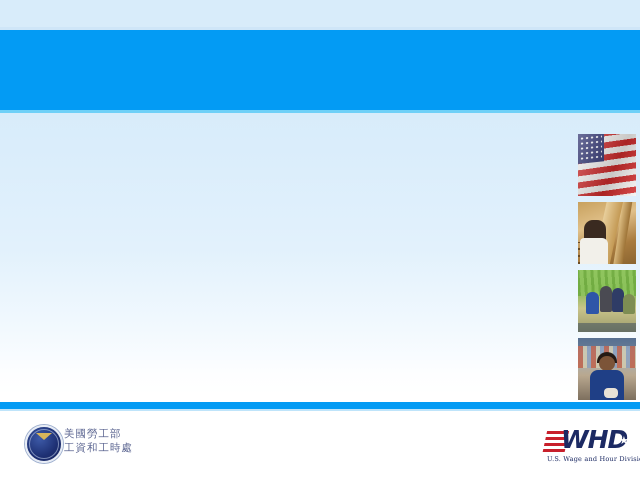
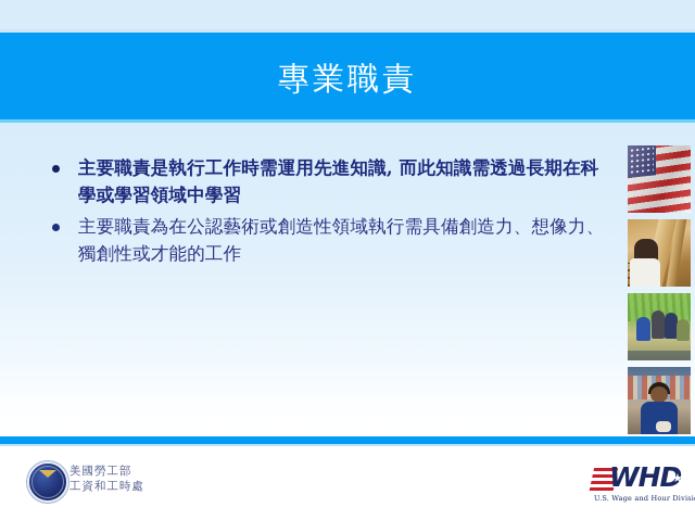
+ 專業職責
+ 主要職責是執行工作時需運用先進知識, 而此知識需透過長期在科學或學習領域中學習
+ 主要職責為在公認藝術或創造性領域執行需具備創造力、想像力、獨創性或才能的工作
  美國勞工部
  工資和工時處
  WHD
  ★
  U.S. Wage and Hour Divisi
